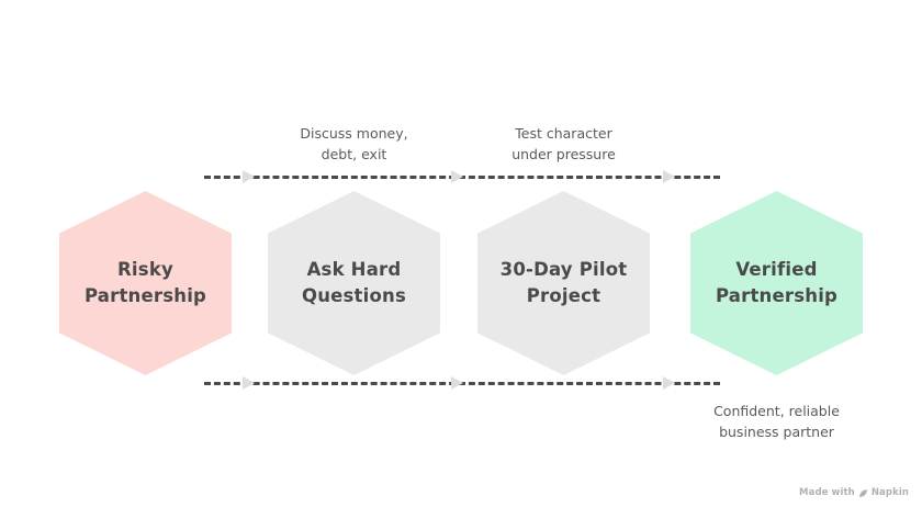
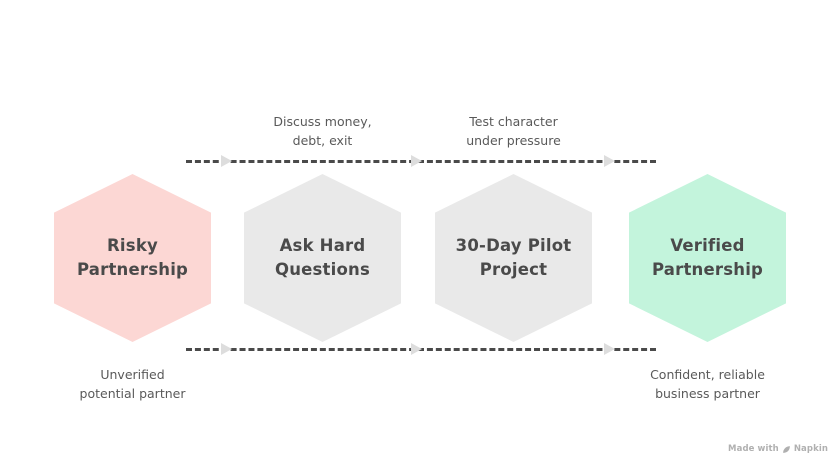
  Risky
  Partnership
  Ask Hard
  Questions
  30-Day Pilot
  Project
  Verified
  Partnership
  Discuss money,
  debt, exit
  Test character
  under pressure
+ Unverified
+ potential partner
  Confident, reliable
  business partner
  Made with
  Napkin
